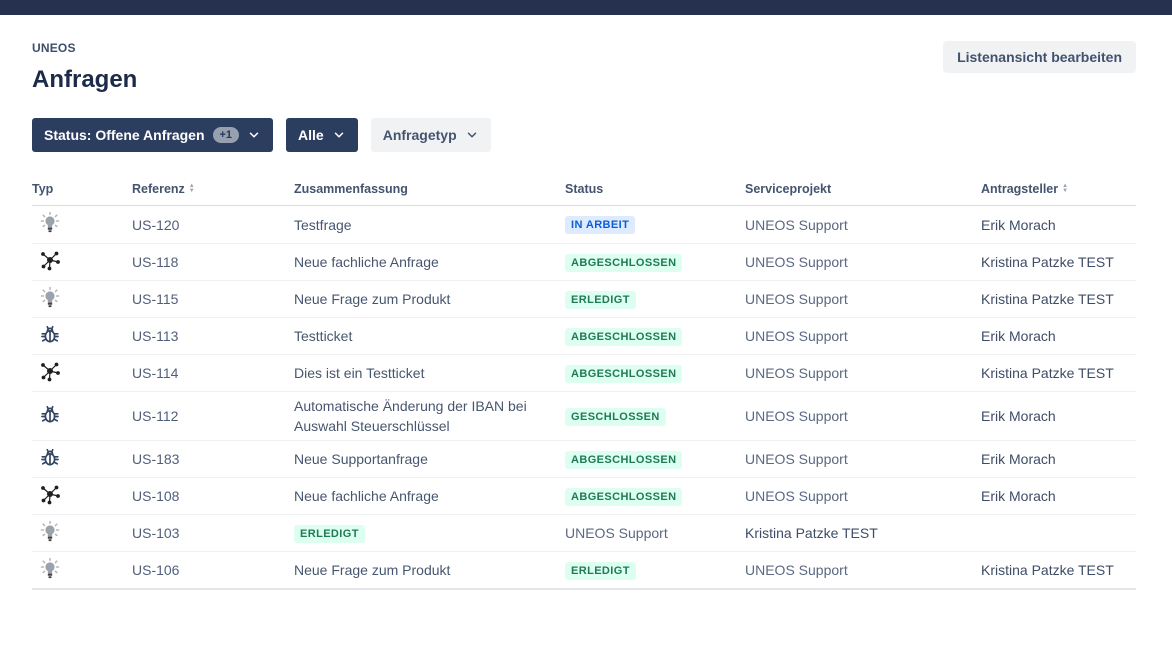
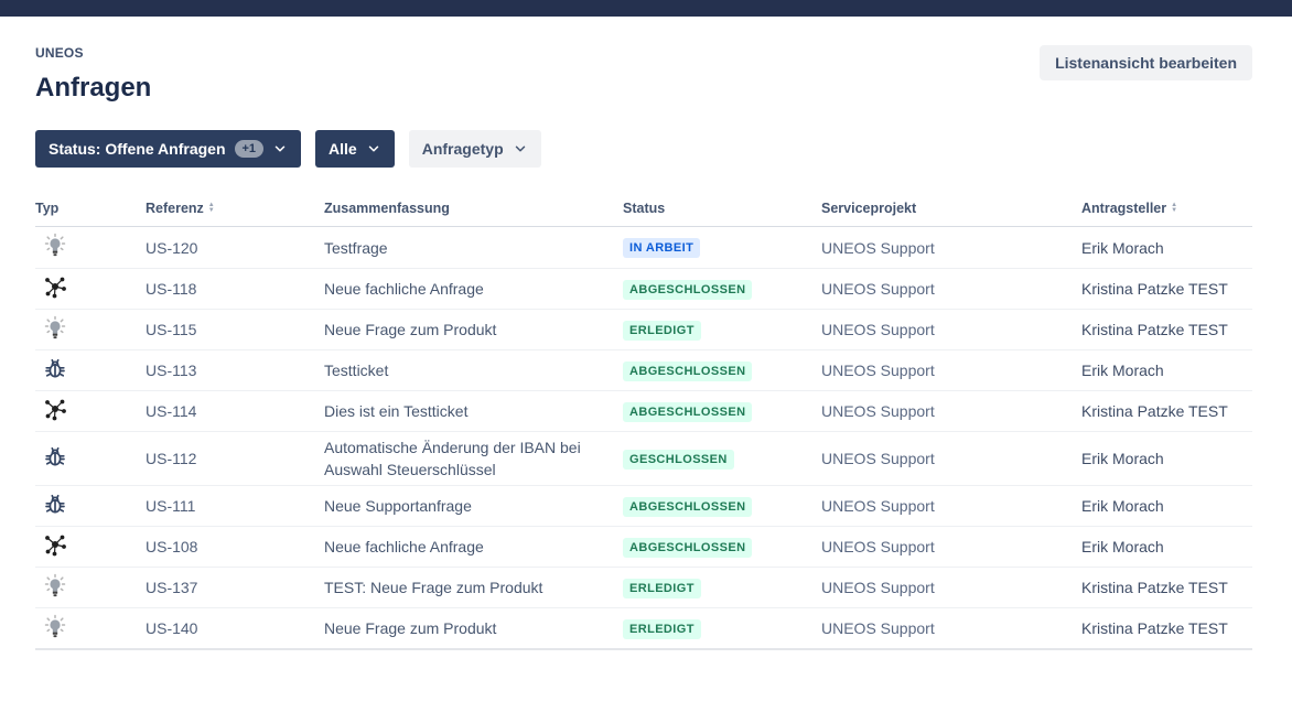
  UNEOS
  Anfragen
  Listenansicht bearbeiten
  Status: Offene Anfragen
  +1
  Alle
  Anfragetyp
  Typ
  Referenz
  Zusammenfassung
  Status
  Serviceprojekt
  Antragsteller
  US-120
  Testfrage
  IN ARBEIT
  UNEOS Support
  Erik Morach
  US-118
  Neue fachliche Anfrage
  ABGESCHLOSSEN
  UNEOS Support
  Kristina Patzke TEST
  US-115
  Neue Frage zum Produkt
  ERLEDIGT
  UNEOS Support
  Kristina Patzke TEST
  US-113
  Testticket
  ABGESCHLOSSEN
  UNEOS Support
  Erik Morach
  US-114
  Dies ist ein Testticket
  ABGESCHLOSSEN
  UNEOS Support
  Kristina Patzke TEST
  US-112
  Automatische Änderung der IBAN bei Auswahl Steuerschlüssel
  GESCHLOSSEN
  UNEOS Support
  Erik Morach
- US-183
+ US-111
  Neue Supportanfrage
  ABGESCHLOSSEN
  UNEOS Support
  Erik Morach
  US-108
  Neue fachliche Anfrage
  ABGESCHLOSSEN
  UNEOS Support
  Erik Morach
- US-103
+ US-137
+ TEST: Neue Frage zum Produkt
  ERLEDIGT
  UNEOS Support
  Kristina Patzke TEST
- US-106
+ US-140
  Neue Frage zum Produkt
  ERLEDIGT
  UNEOS Support
  Kristina Patzke TEST
